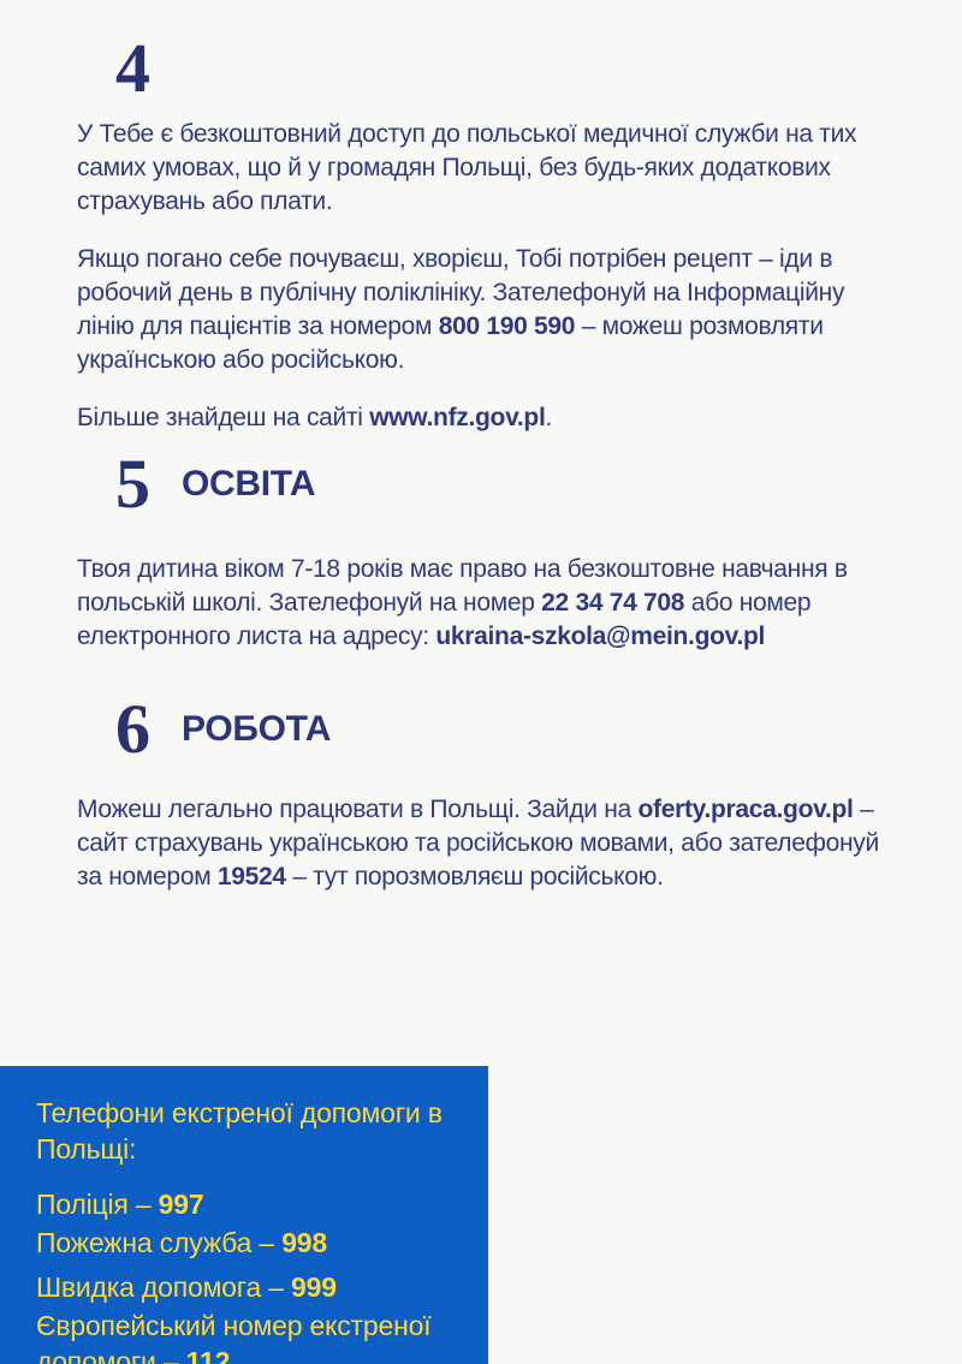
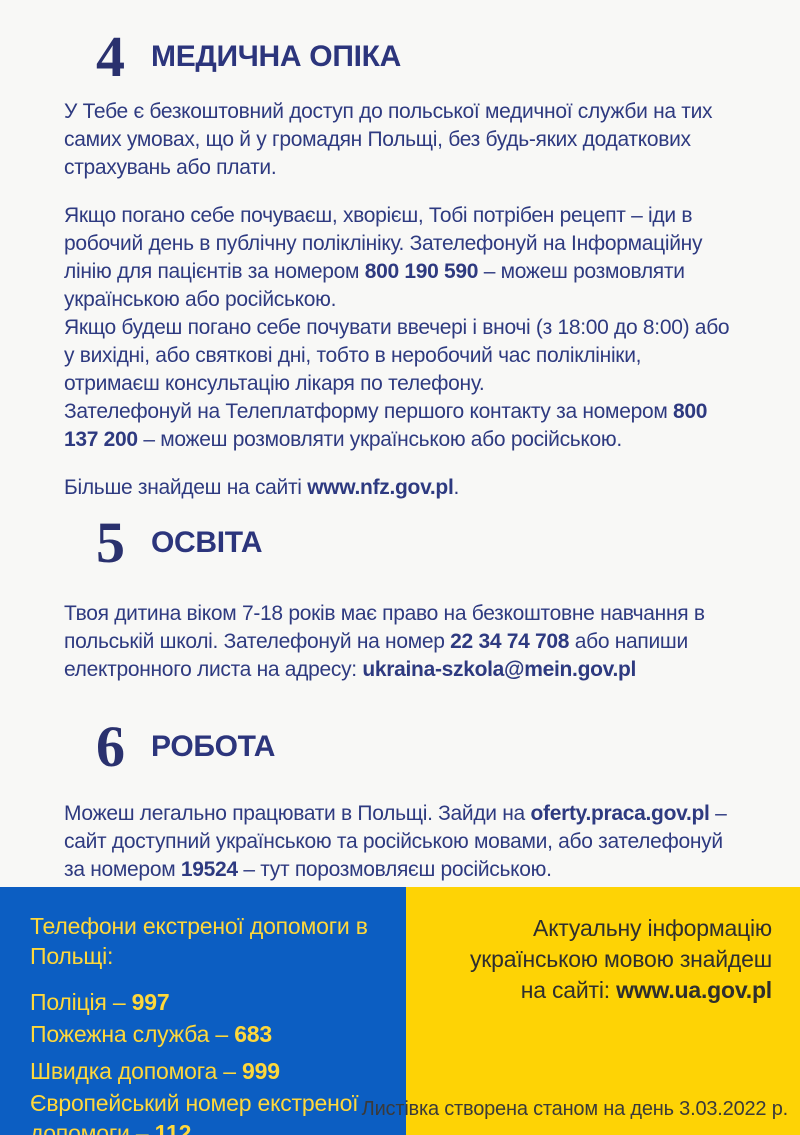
  4
+ МЕДИЧНА ОПІКА
  У Тебе є безкоштовний доступ до польської медичної служби на тих самих умовах, що й у громадян Польщі, без будь-яких додаткових страхувань або плати.
  Якщо погано себе почуваєш, хворієш, Тобі потрібен рецепт – іди в робочий день в публічну поліклініку. Зателефонуй на Інформаційну лінію для пацієнтів за номером 800 190 590 – можеш розмовляти українською або російською.
+ Якщо будеш погано себе почувати ввечері і вночі (з 18:00 до 8:00) або у вихідні, або святкові дні, тобто в неробочий час поліклініки, отримаєш консультацію лікаря по телефону.
+ Зателефонуй на Телеплатформу першого контакту за номером 800 137 200 – можеш розмовляти українською або російською.
  Більше знайдеш на сайті www.nfz.gov.pl.
  5
  ОСВІТА
- Твоя дитина віком 7-18 років має право на безкоштовне навчання в польській школі. Зателефонуй на номер 22 34 74 708 або номер електронного листа на адресу: ukraina-szkola@mein.gov.pl
+ Твоя дитина віком 7-18 років має право на безкоштовне навчання в польській школі. Зателефонуй на номер 22 34 74 708 або напиши електронного листа на адресу: ukraina-szkola@mein.gov.pl
  6
  РОБОТА
- Можеш легально працювати в Польщі. Зайди на oferty.praca.gov.pl – сайт страхувань українською та російською мовами, або зателефонуй за номером 19524 – тут порозмовляєш російською.
+ Можеш легально працювати в Польщі. Зайди на oferty.praca.gov.pl – сайт доступний українською та російською мовами, або зателефонуй за номером 19524 – тут порозмовляєш російською.
  Телефони екстреної допомоги в Польщі:
  Поліція – 997
- Пожежна служба – 998
+ Пожежна служба – 683
  Швидка допомога – 999
  Європейський номер екстреної допомоги – 112
+ Актуальну інформацію
+ українською мовою знайдеш
+ на сайті: www.ua.gov.pl
+ Листівка створена станом на день 3.03.2022 р.
